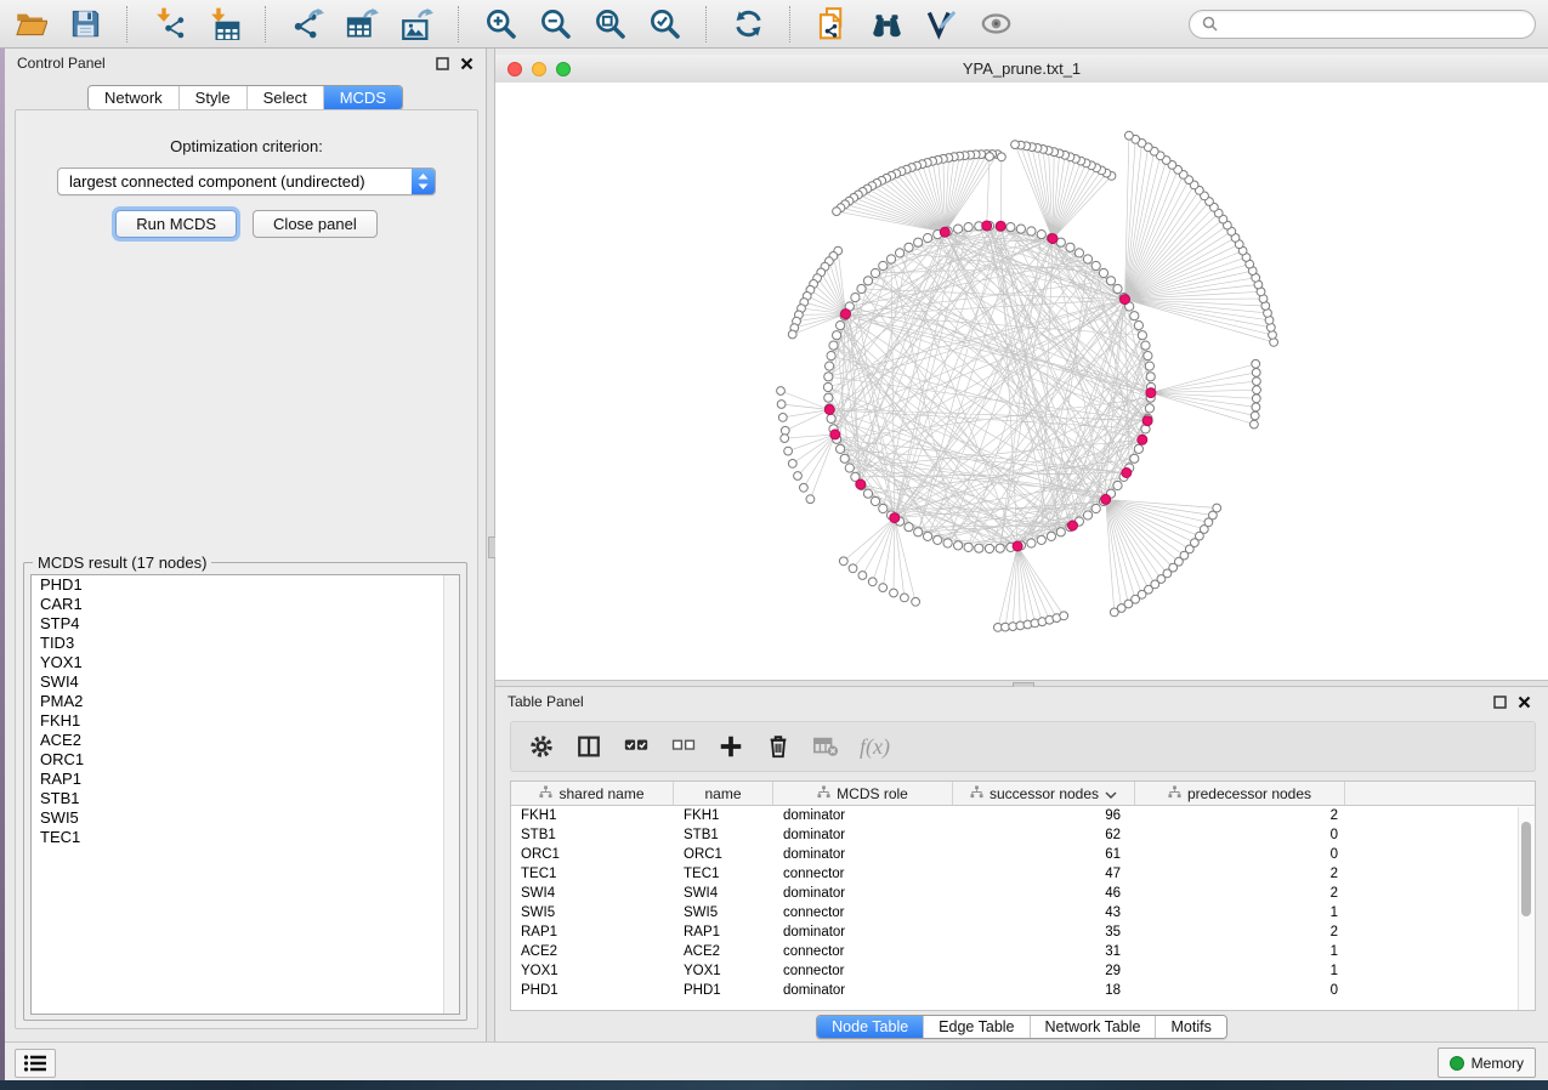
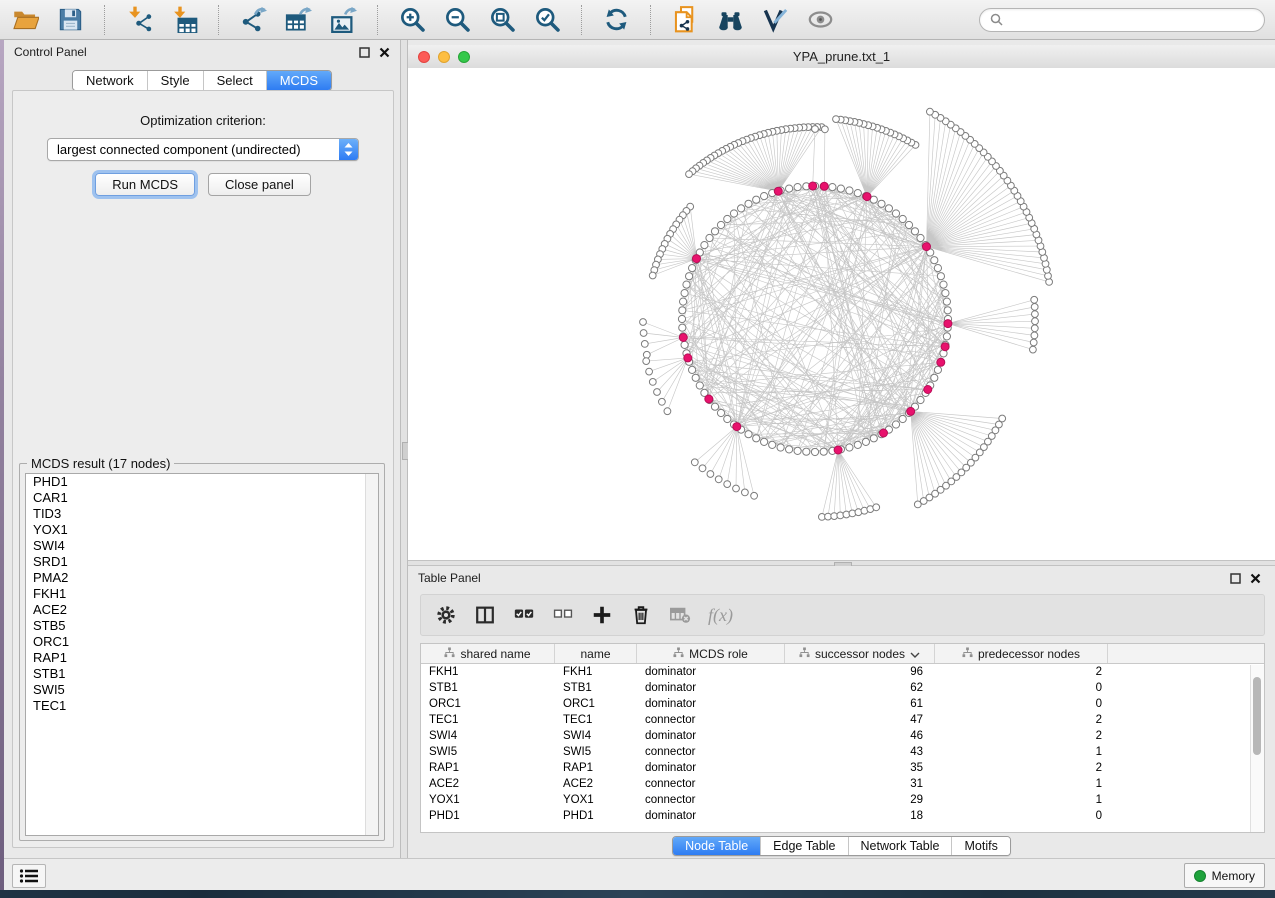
  Control Panel
  Network
  Style
  Select
  MCDS
  Optimization criterion:
  largest connected component (undirected)
  Run MCDS
  Close panel
  MCDS result (17 nodes)
  PHD1
  CAR1
- STP4
  TID3
  YOX1
  SWI4
+ SRD1
  PMA2
  FKH1
  ACE2
+ STB5
  ORC1
  RAP1
  STB1
  SWI5
  TEC1
  YPA_prune.txt_1
  Table Panel
  f(x)
  shared name
  name
  MCDS role
  successor nodes
  predecessor nodes
  FKH1
  FKH1
  dominator
  96
  2
  STB1
  STB1
  dominator
  62
  0
  ORC1
  ORC1
  dominator
  61
  0
  TEC1
  TEC1
  connector
  47
  2
  SWI4
  SWI4
  dominator
  46
  2
  SWI5
  SWI5
  connector
  43
  1
  RAP1
  RAP1
  dominator
  35
  2
  ACE2
  ACE2
  connector
  31
  1
  YOX1
  YOX1
  connector
  29
  1
  PHD1
  PHD1
  dominator
  18
  0
  Node Table
  Edge Table
  Network Table
  Motifs
  Memory
